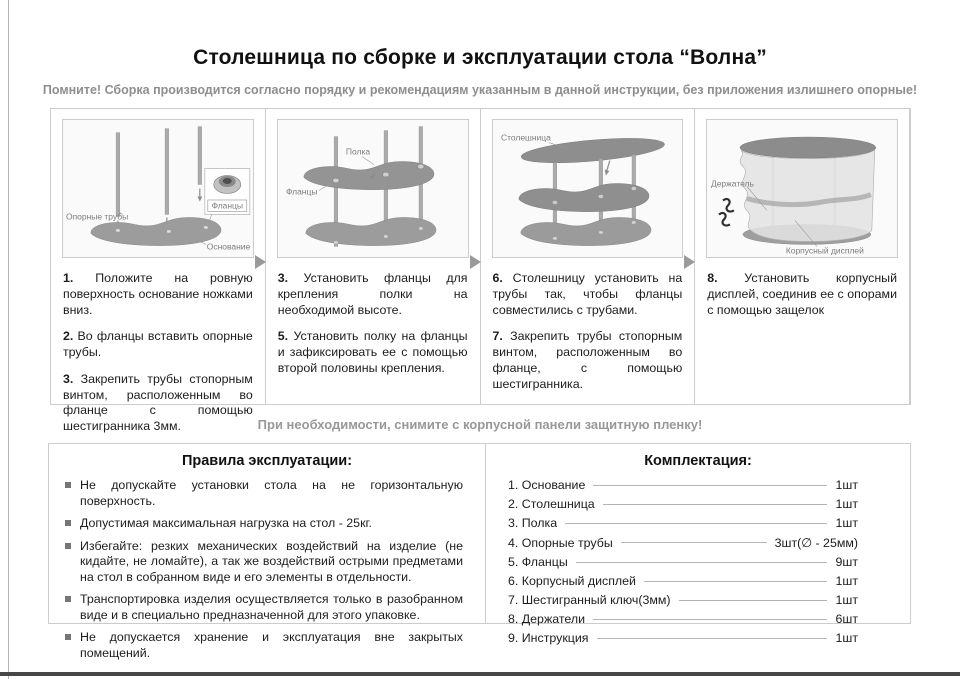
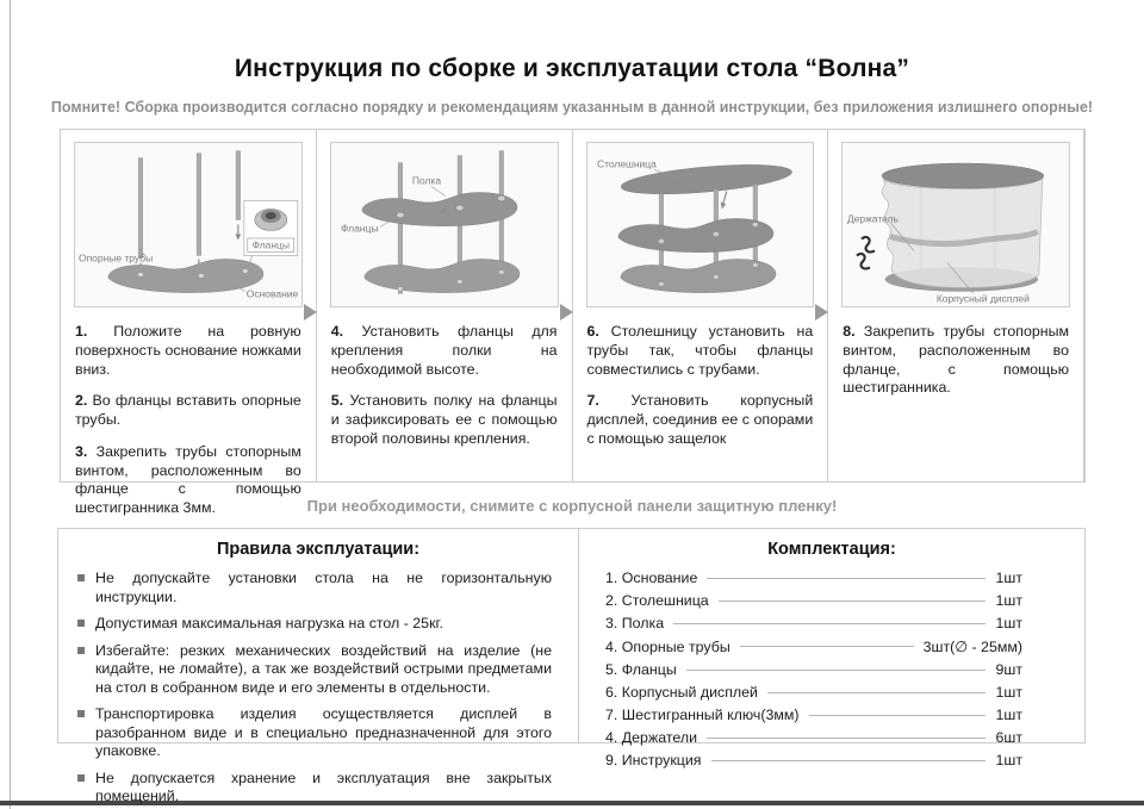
- Столешница по сборке и эксплуатации стола “Волна”
+ Инструкция по сборке и эксплуатации стола “Волна”
  Помните! Сборка производится согласно порядку и рекомендациям указанным в данной инструкции, без приложения излишнего опорные!
  Фланцы
  Опорные трубы
  Основание
  1. Положите на ровную поверхность основание ножками вниз.
  2. Во фланцы вставить опорные трубы.
  3. Закрепить трубы стопорным винтом, расположенным во фланце с помощью шестигранника 3мм.
  Полка
  Фланцы
- 3. Установить фланцы для крепления полки на необходимой высоте.
+ 4. Установить фланцы для крепления полки на необходимой высоте.
  5. Установить полку на фланцы и зафиксировать ее с помощью второй половины крепления.
  Столешница
  6. Столешницу установить на трубы так, чтобы фланцы совместились с трубами.
- 7. Закрепить трубы стопорным винтом, расположенным во фланце, с помощью шестигранника.
+ 7. Установить корпусный дисплей, соединив ее с опорами с помощью защелок
  Держатель
  Корпусный дисплей
- 8. Установить корпусный дисплей, соединив ее с опорами с помощью защелок
+ 8. Закрепить трубы стопорным винтом, расположенным во фланце, с помощью шестигранника.
  При необходимости, снимите с корпусной панели защитную пленку!
  Правила эксплуатации:
- Не допускайте установки стола на не горизонтальную поверхность.
+ Не допускайте установки стола на не горизонтальную инструкции.
  Допустимая максимальная нагрузка на стол - 25кг.
  Избегайте: резких механических воздействий на изделие (не кидайте, не ломайте), а так же воздействий острыми предметами на стол в собранном виде и его элементы в отдельности.
- Транспортировка изделия осуществляется только в разобранном виде и в специально предназначенной для этого упаковке.
+ Транспортировка изделия осуществляется дисплей в разобранном виде и в специально предназначенной для этого упаковке.
  Не допускается хранение и эксплуатация вне закрытых помещений.
  Комплектация:
  1. Основание
  1шт
  2. Столешница
  1шт
  3. Полка
  1шт
  4. Опорные трубы
  3шт(∅ - 25мм)
  5. Фланцы
  9шт
  6. Корпусный дисплей
  1шт
  7. Шестигранный ключ(3мм)
  1шт
- 8. Держатели
+ 4. Держатели
  6шт
  9. Инструкция
  1шт
